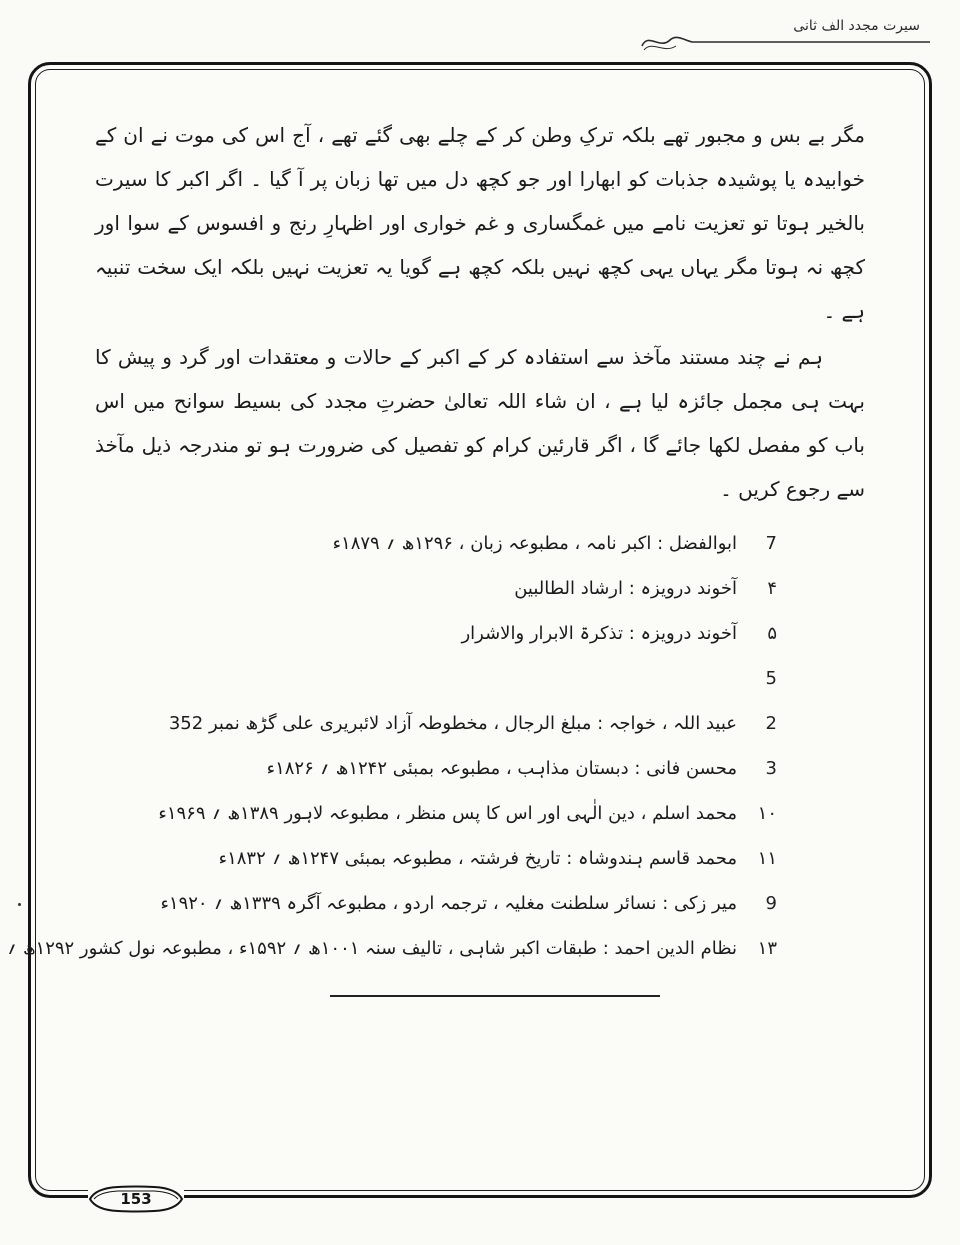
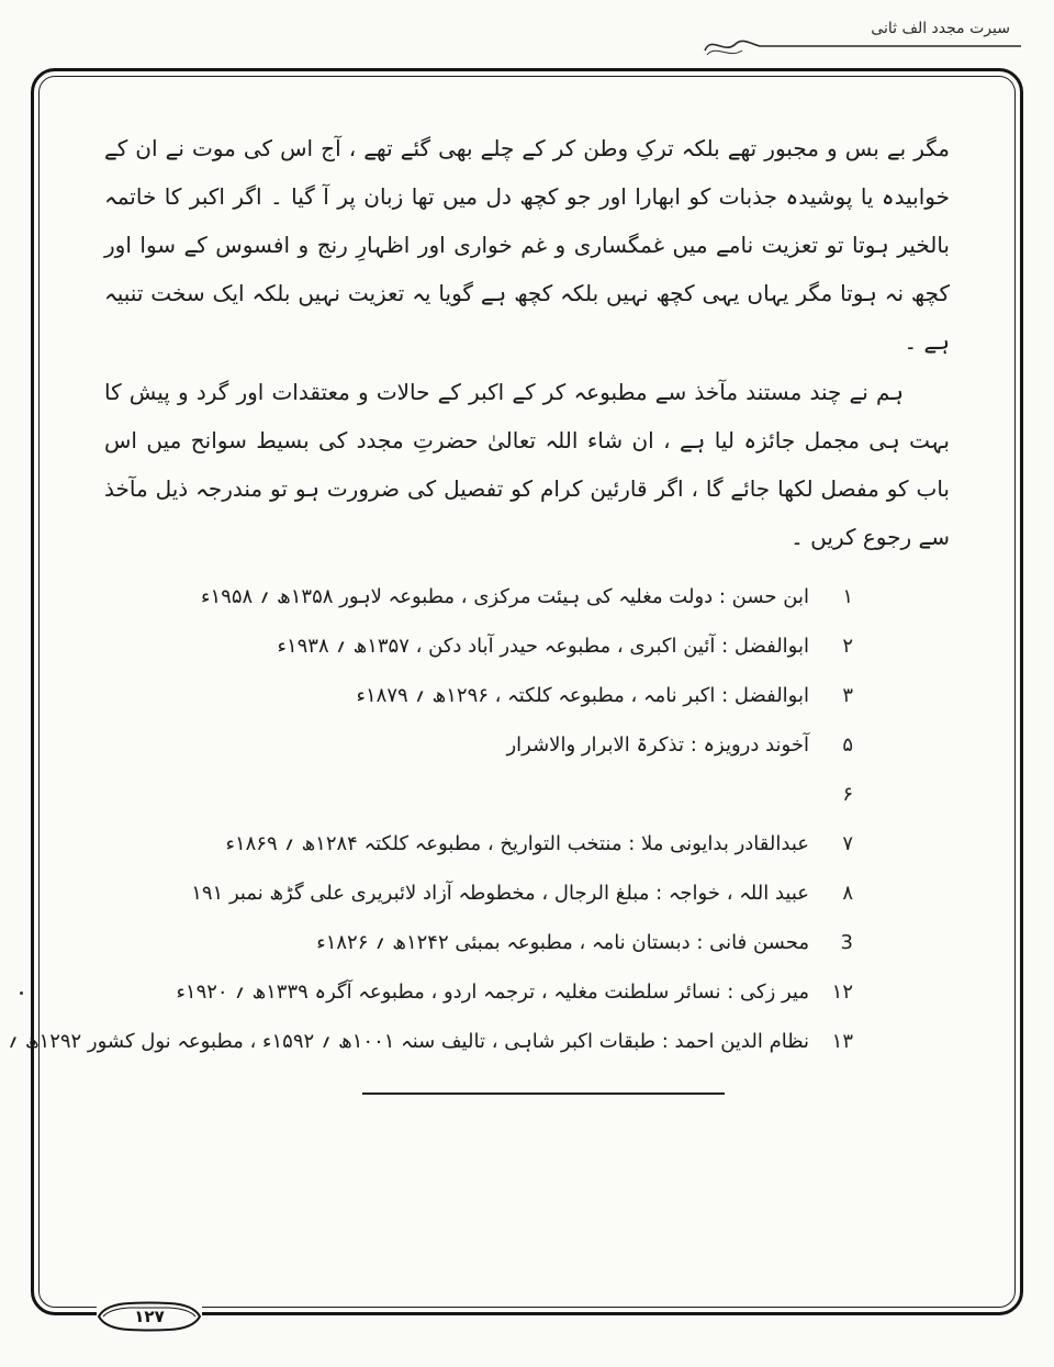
  سیرت مجدد الف ثانی
- مگر بے بس و مجبور تھے بلکہ ترکِ وطن کر کے چلے بھی گئے تھے ، آج اس کی موت نے ان کے خوابیدہ یا پوشیدہ جذبات کو ابھارا اور جو کچھ دل میں تھا زبان پر آ گیا ۔ اگر اکبر کا سیرت بالخیر ہوتا تو تعزیت نامے میں غمگساری و غم خواری اور اظہارِ رنج و افسوس کے سوا اور کچھ نہ ہوتا مگر یہاں یہی کچھ نہیں بلکہ کچھ ہے گویا یہ تعزیت نہیں بلکہ ایک سخت تنبیہ ہے ۔
+ مگر بے بس و مجبور تھے بلکہ ترکِ وطن کر کے چلے بھی گئے تھے ، آج اس کی موت نے ان کے خوابیدہ یا پوشیدہ جذبات کو ابھارا اور جو کچھ دل میں تھا زبان پر آ گیا ۔ اگر اکبر کا خاتمہ بالخیر ہوتا تو تعزیت نامے میں غمگساری و غم خواری اور اظہارِ رنج و افسوس کے سوا اور کچھ نہ ہوتا مگر یہاں یہی کچھ نہیں بلکہ کچھ ہے گویا یہ تعزیت نہیں بلکہ ایک سخت تنبیہ ہے ۔
- ہم نے چند مستند مآخذ سے استفادہ کر کے اکبر کے حالات و معتقدات اور گرد و پیش کا بہت ہی مجمل جائزہ لیا ہے ، ان شاء اللہ تعالیٰ حضرتِ مجدد کی بسیط سوانح میں اس باب کو مفصل لکھا جائے گا ، اگر قارئین کرام کو تفصیل کی ضرورت ہو تو مندرجہ ذیل مآخذ سے رجوع کریں ۔
+ ہم نے چند مستند مآخذ سے مطبوعہ کر کے اکبر کے حالات و معتقدات اور گرد و پیش کا بہت ہی مجمل جائزہ لیا ہے ، ان شاء اللہ تعالیٰ حضرتِ مجدد کی بسیط سوانح میں اس باب کو مفصل لکھا جائے گا ، اگر قارئین کرام کو تفصیل کی ضرورت ہو تو مندرجہ ذیل مآخذ سے رجوع کریں ۔
+ ۱
+ ابن حسن : دولت مغلیہ کی ہیئت مرکزی ، مطبوعہ لاہور ۱۳۵۸ھ ؍ ۱۹۵۸ء
+ ۲
+ ابوالفضل : آئین اکبری ، مطبوعہ حیدر آباد دکن ، ۱۳۵۷ھ ؍ ۱۹۳۸ء
- 7
+ ۳
- ابوالفضل : اکبر نامہ ، مطبوعہ زبان ، ۱۲۹۶ھ ؍ ۱۸۷۹ء
+ ابوالفضل : اکبر نامہ ، مطبوعہ کلکتہ ، ۱۲۹۶ھ ؍ ۱۸۷۹ء
- ۴
- آخوند درویزہ : ارشاد الطالبین
  ۵
  آخوند درویزہ : تذکرۃ الابرار والاشرار
- 5
+ ۶
+ ۷
+ عبدالقادر بدایونی ملا : منتخب التواریخ ، مطبوعہ کلکتہ ۱۲۸۴ھ ؍ ۱۸۶۹ء
- 2
+ ۸
- عبید اللہ ، خواجہ : مبلغ الرجال ، مخطوطہ آزاد لائبریری علی گڑھ نمبر 352
+ عبید اللہ ، خواجہ : مبلغ الرجال ، مخطوطہ آزاد لائبریری علی گڑھ نمبر ۱۹۱
  3
- محسن فانی : دبستان مذاہب ، مطبوعہ بمبئی ۱۲۴۲ھ ؍ ۱۸۲۶ء
+ محسن فانی : دبستان نامہ ، مطبوعہ بمبئی ۱۲۴۲ھ ؍ ۱۸۲۶ء
- ۱۰
- محمد اسلم ، دین الٰہی اور اس کا پس منظر ، مطبوعہ لاہور ۱۳۸۹ھ ؍ ۱۹۶۹ء
- ۱۱
- محمد قاسم ہندوشاہ : تاریخ فرشتہ ، مطبوعہ بمبئی ۱۲۴۷ھ ؍ ۱۸۳۲ء
- 9
+ ۱۲
  میر زکی : نسائر سلطنت مغلیہ ، ترجمہ اردو ، مطبوعہ آگرہ ۱۳۳۹ھ ؍ ۱۹۲۰ء
  ۱۳
  نظام الدین احمد : طبقات اکبر شاہی ، تالیف سنہ ۱۰۰۱ھ ؍ ۱۵۹۲ء ، مطبوعہ نول کشور ۱۲۹۲ھ ؍
- 153
+ ۱۲۷
